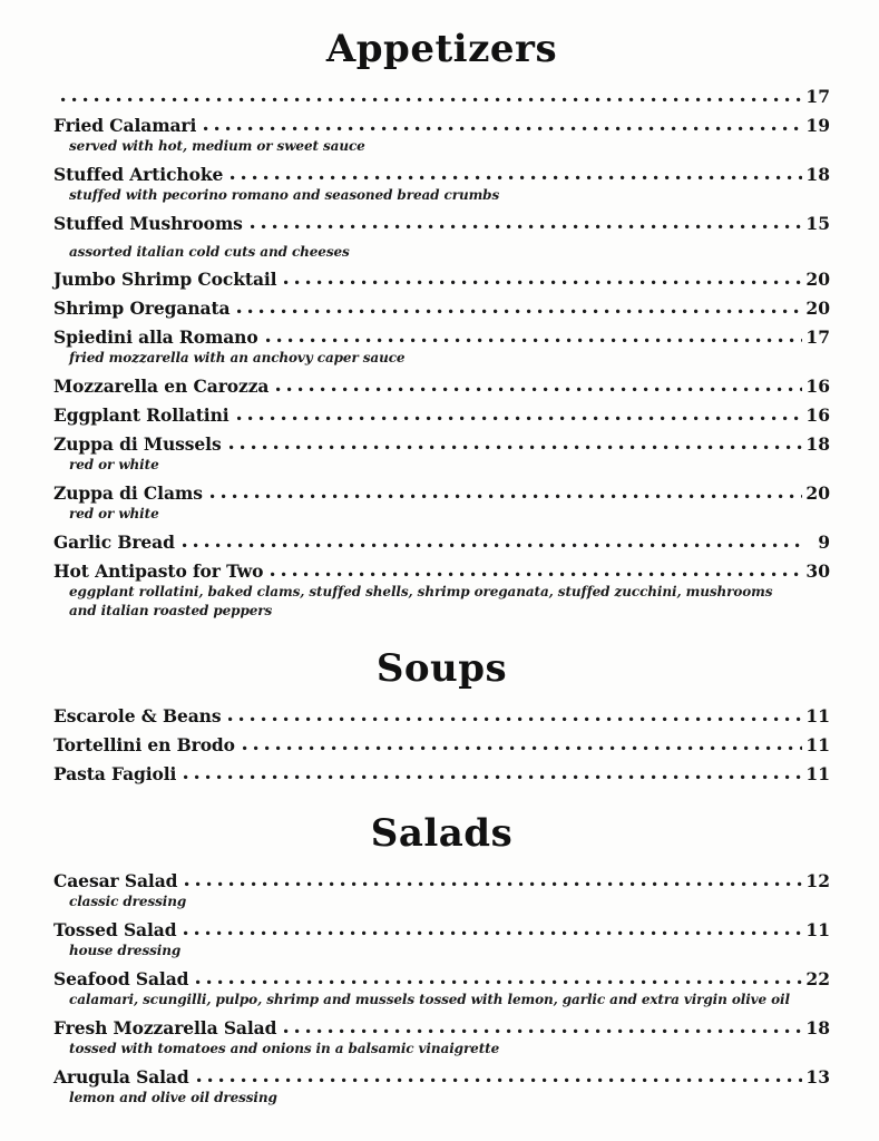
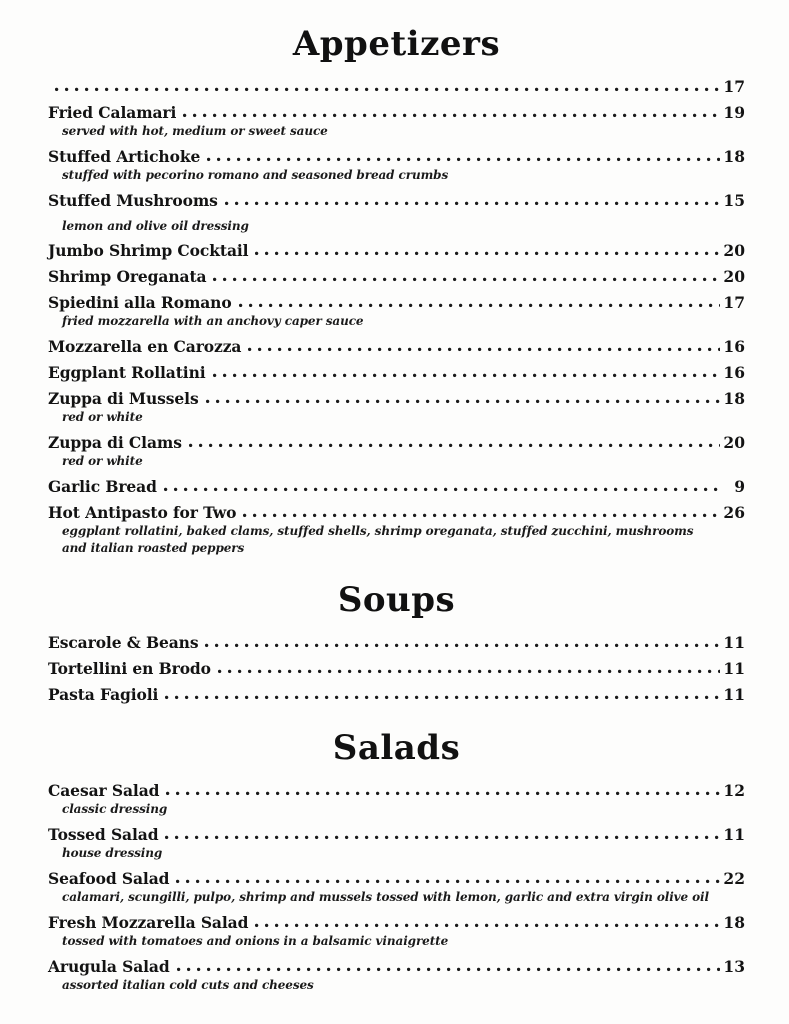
  Appetizers
  17
  Fried Calamari
  19
  served with hot, medium or sweet sauce
  Stuffed Artichoke
  18
  stuffed with pecorino romano and seasoned bread crumbs
  Stuffed Mushrooms
  15
- assorted italian cold cuts and cheeses
+ lemon and olive oil dressing
  Jumbo Shrimp Cocktail
  20
  Shrimp Oreganata
  20
  Spiedini alla Romano
  17
  fried mozzarella with an anchovy caper sauce
  Mozzarella en Carozza
  16
  Eggplant Rollatini
  16
  Zuppa di Mussels
  18
  red or white
  Zuppa di Clams
  20
  red or white
  Garlic Bread
  9
  Hot Antipasto for Two
- 30
+ 26
  eggplant rollatini, baked clams, stuffed shells, shrimp oreganata, stuffed zucchini, mushrooms
  and italian roasted peppers
  Soups
  Escarole & Beans
  11
  Tortellini en Brodo
  11
  Pasta Fagioli
  11
  Salads
  Caesar Salad
  12
  classic dressing
  Tossed Salad
  11
  house dressing
  Seafood Salad
  22
  calamari, scungilli, pulpo, shrimp and mussels tossed with lemon, garlic and extra virgin olive oil
  Fresh Mozzarella Salad
  18
  tossed with tomatoes and onions in a balsamic vinaigrette
  Arugula Salad
  13
- lemon and olive oil dressing
+ assorted italian cold cuts and cheeses
